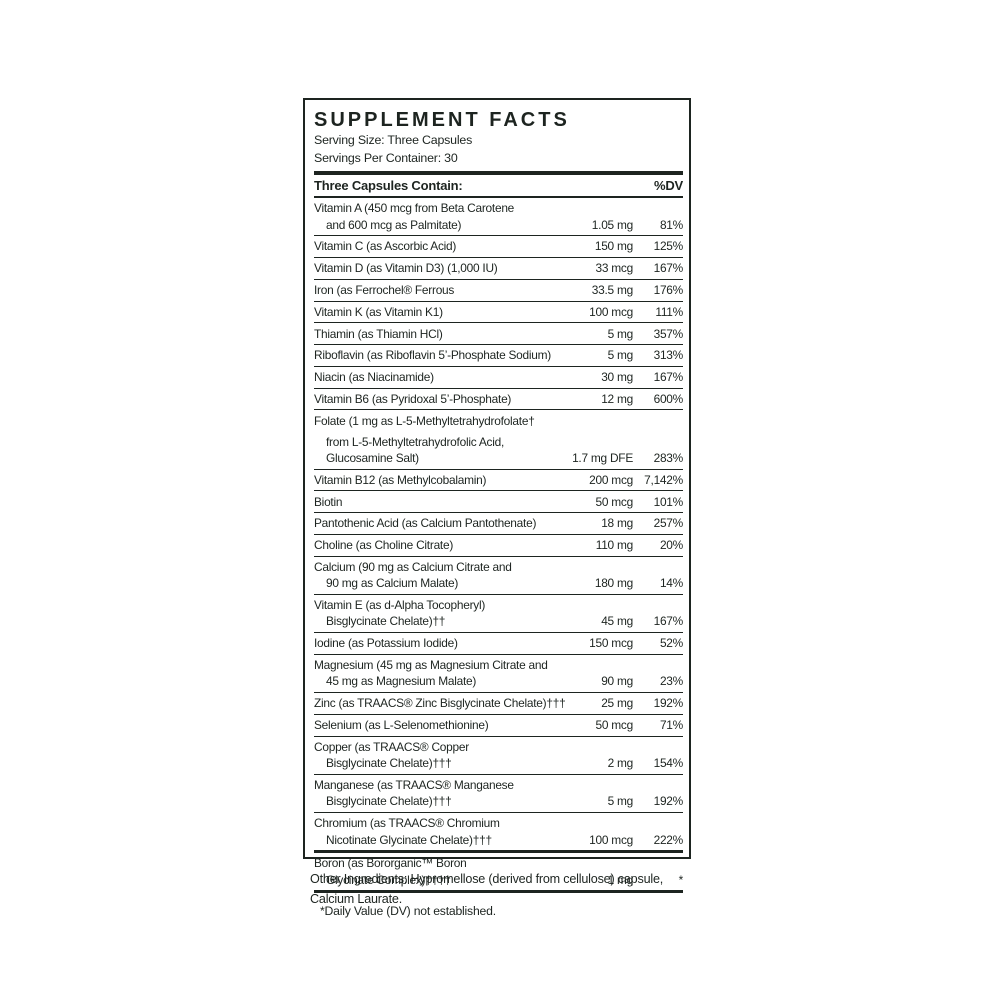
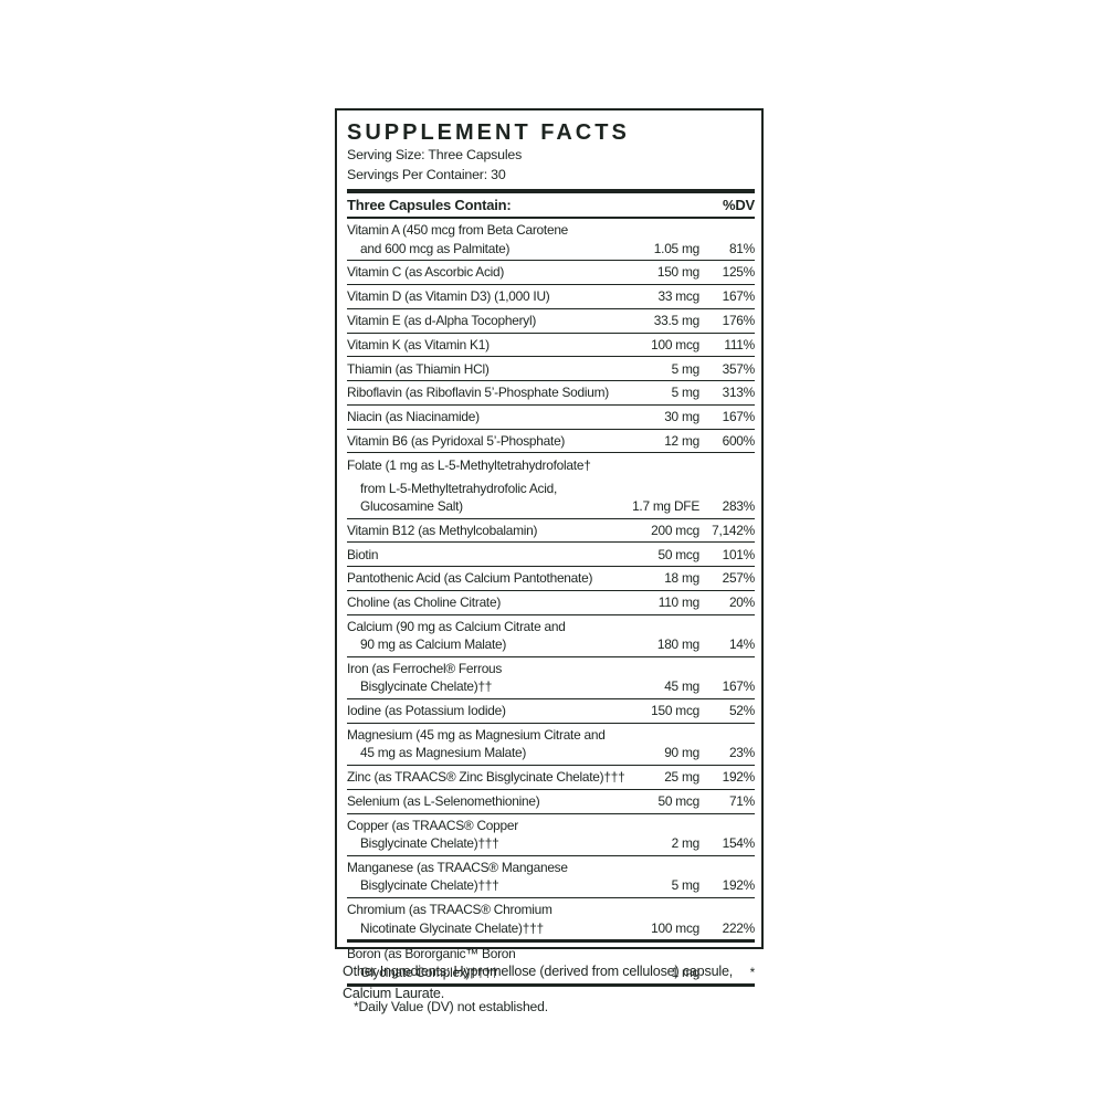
  SUPPLEMENT FACTS
  Serving Size: Three Capsules
  Servings Per Container: 30
  Three Capsules Contain:
  %DV
  Vitamin A (450 mcg from Beta Carotene
  and 600 mcg as Palmitate)
  1.05 mg
  81%
  Vitamin C (as Ascorbic Acid)
  150 mg
  125%
  Vitamin D (as Vitamin D3) (1,000 IU)
  33 mcg
  167%
- Iron (as Ferrochel® Ferrous
+ Vitamin E (as d-Alpha Tocopheryl)
  33.5 mg
  176%
  Vitamin K (as Vitamin K1)
  100 mcg
  111%
  Thiamin (as Thiamin HCl)
  5 mg
  357%
  Riboflavin (as Riboflavin 5’-Phosphate Sodium)
  5 mg
  313%
  Niacin (as Niacinamide)
  30 mg
  167%
  Vitamin B6 (as Pyridoxal 5’-Phosphate)
  12 mg
  600%
  Folate (1 mg as L-5-Methyltetrahydrofolate†
  from L-5-Methyltetrahydrofolic Acid,
  Glucosamine Salt)
  1.7 mg DFE
  283%
  Vitamin B12 (as Methylcobalamin)
  200 mcg
  7,142%
  Biotin
  50 mcg
  101%
  Pantothenic Acid (as Calcium Pantothenate)
  18 mg
  257%
  Choline (as Choline Citrate)
  110 mg
  20%
  Calcium (90 mg as Calcium Citrate and
  90 mg as Calcium Malate)
  180 mg
  14%
- Vitamin E (as d-Alpha Tocopheryl)
+ Iron (as Ferrochel® Ferrous
  Bisglycinate Chelate)††
  45 mg
  167%
  Iodine (as Potassium Iodide)
  150 mcg
  52%
  Magnesium (45 mg as Magnesium Citrate and
  45 mg as Magnesium Malate)
  90 mg
  23%
  Zinc (as TRAACS® Zinc Bisglycinate Chelate)†††
  25 mg
  192%
  Selenium (as L-Selenomethionine)
  50 mcg
  71%
  Copper (as TRAACS® Copper
  Bisglycinate Chelate)†††
  2 mg
  154%
  Manganese (as TRAACS® Manganese
  Bisglycinate Chelate)†††
  5 mg
  192%
  Chromium (as TRAACS® Chromium
  Nicotinate Glycinate Chelate)†††
  100 mcg
  222%
  Boron (as Bororganic™ Boron
  Glycinate Complex)††††
  1 mg
  *
  *Daily Value (DV) not established.
  Other Ingredients: Hypromellose (derived from cellulose) capsule, Calcium Laurate.
